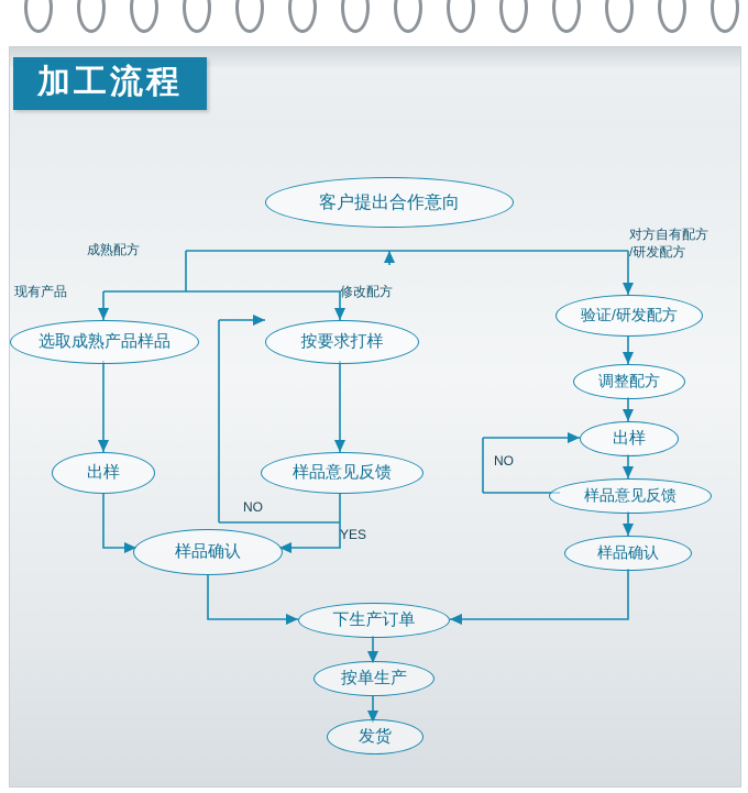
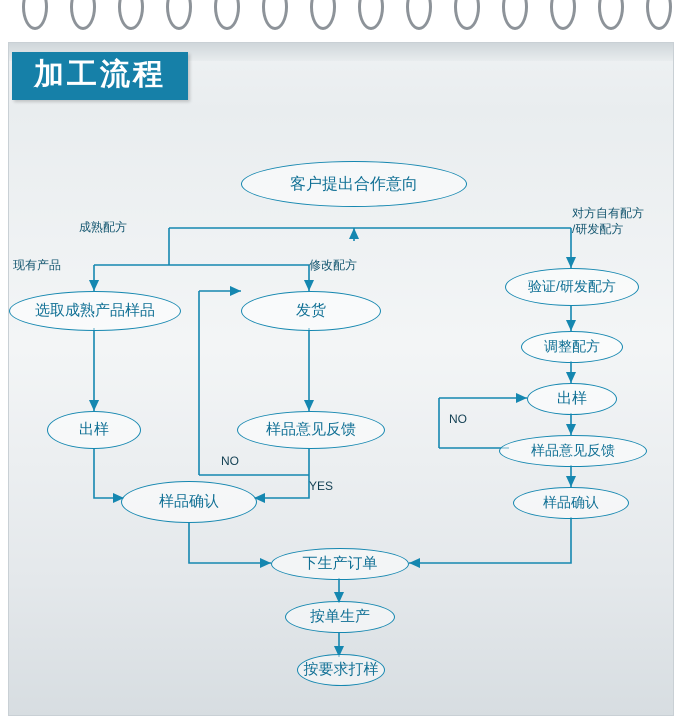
  客户提出合作意向
  选取成熟产品样品
- 按要求打样
+ 发货
  验证/研发配方
  调整配方
  出样
  出样
  样品意见反馈
  样品意见反馈
  样品确认
  样品确认
  下生产订单
  按单生产
- 发货
+ 按要求打样
  成熟配方
  对方自有配方
  /研发配方
  现有产品
  修改配方
  NO
  YES
  NO
  加工流程
